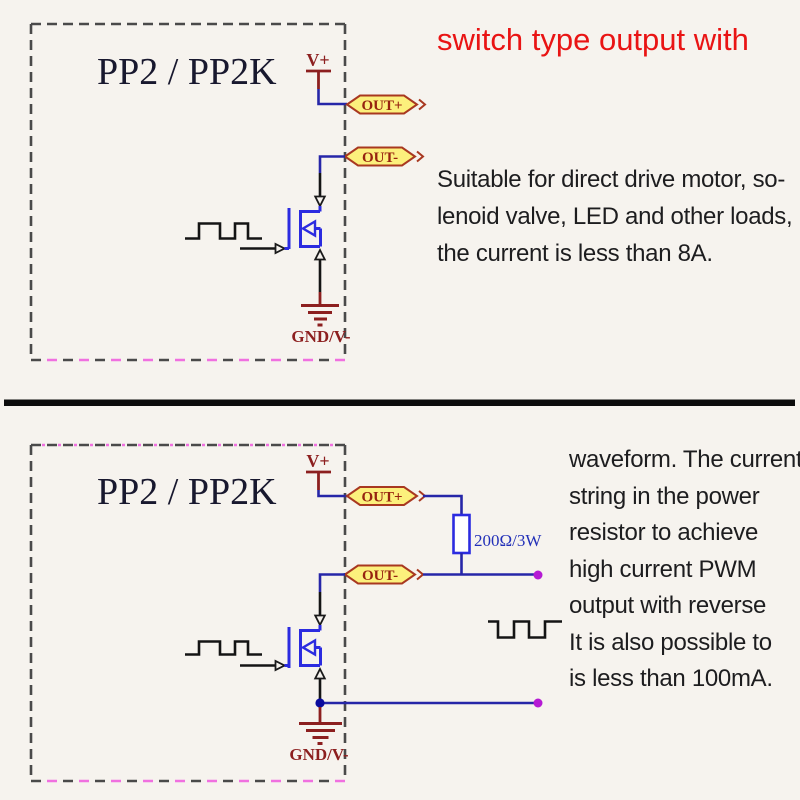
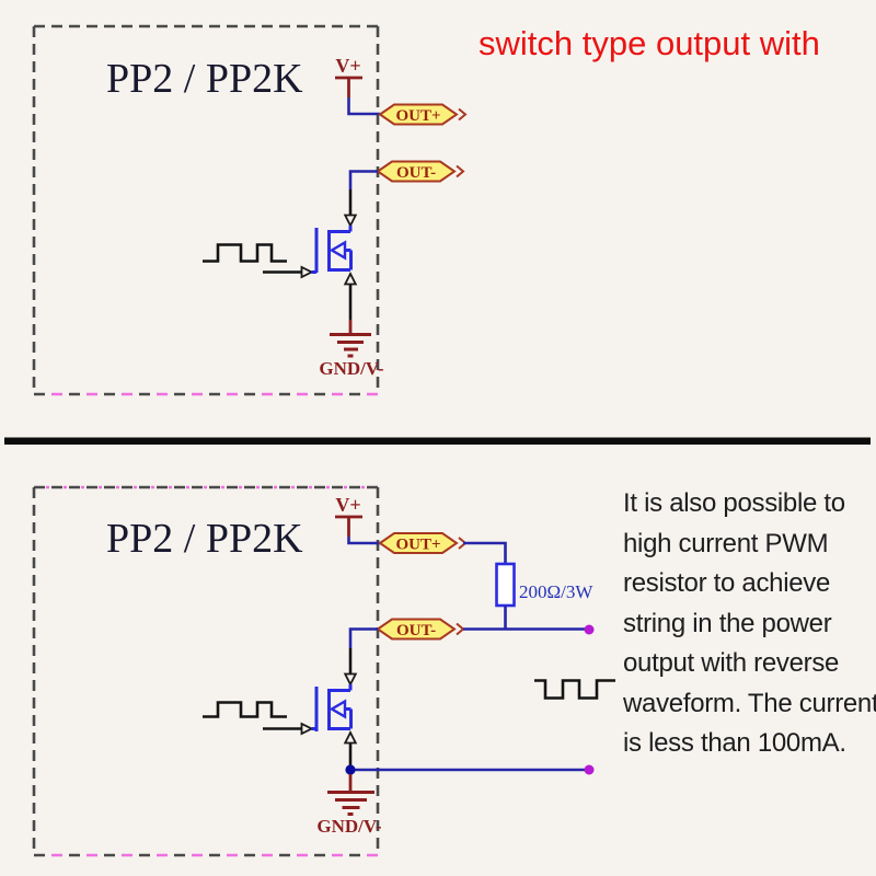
  V+
  OUT+
  OUT-
  GND/V-
  V+
  OUT+
  200Ω/3W
  OUT-
  GND/V-
  PP2 / PP2K
  PP2 / PP2K
  switch type output with
- Suitable for direct drive motor, so-
- lenoid valve, LED and other loads,
- the current is less than 8A.
- waveform. The current
+ It is also possible to
- string in the power
+ high current PWM
  resistor to achieve
- high current PWM
+ string in the power
  output with reverse
- It is also possible to
+ waveform. The current
  is less than 100mA.
